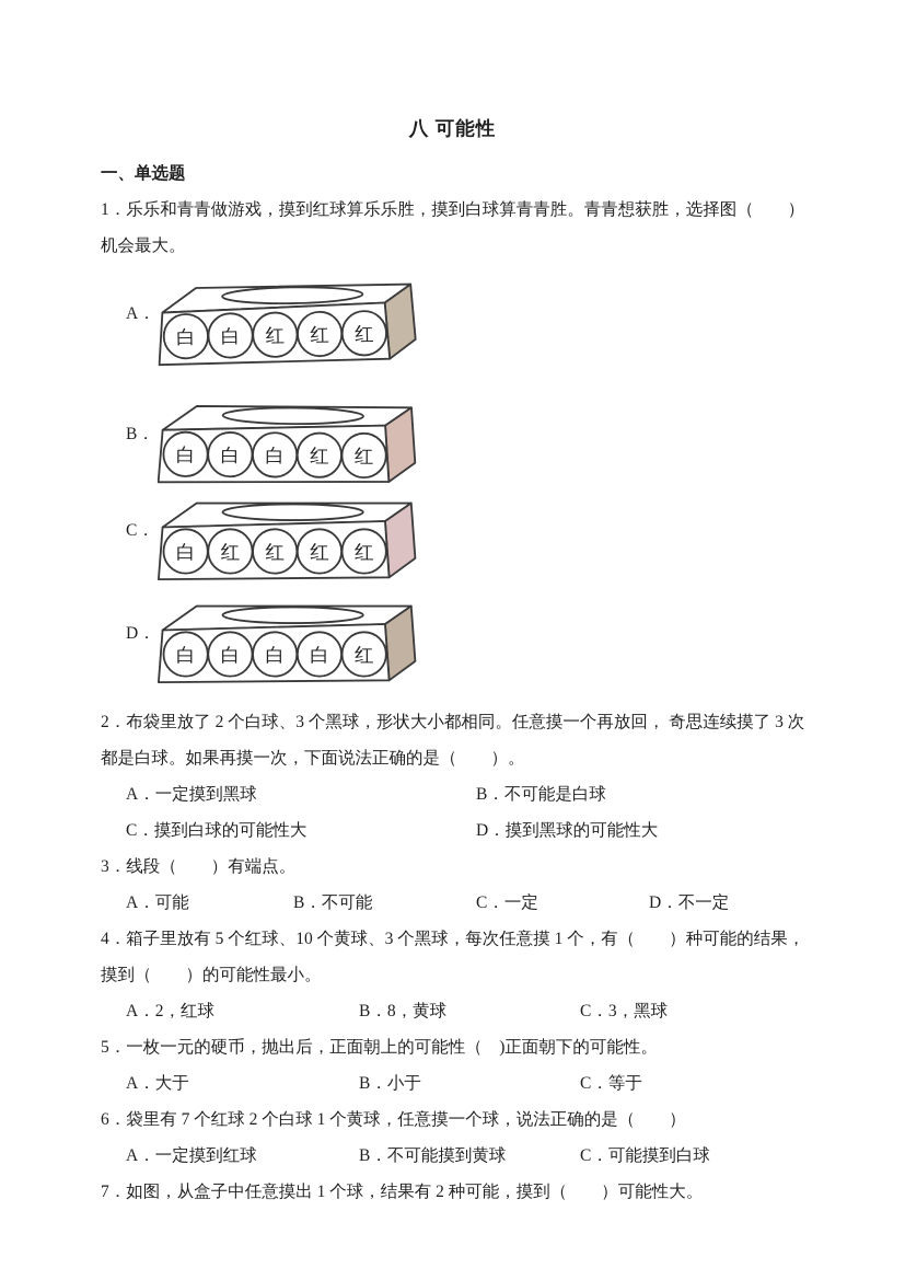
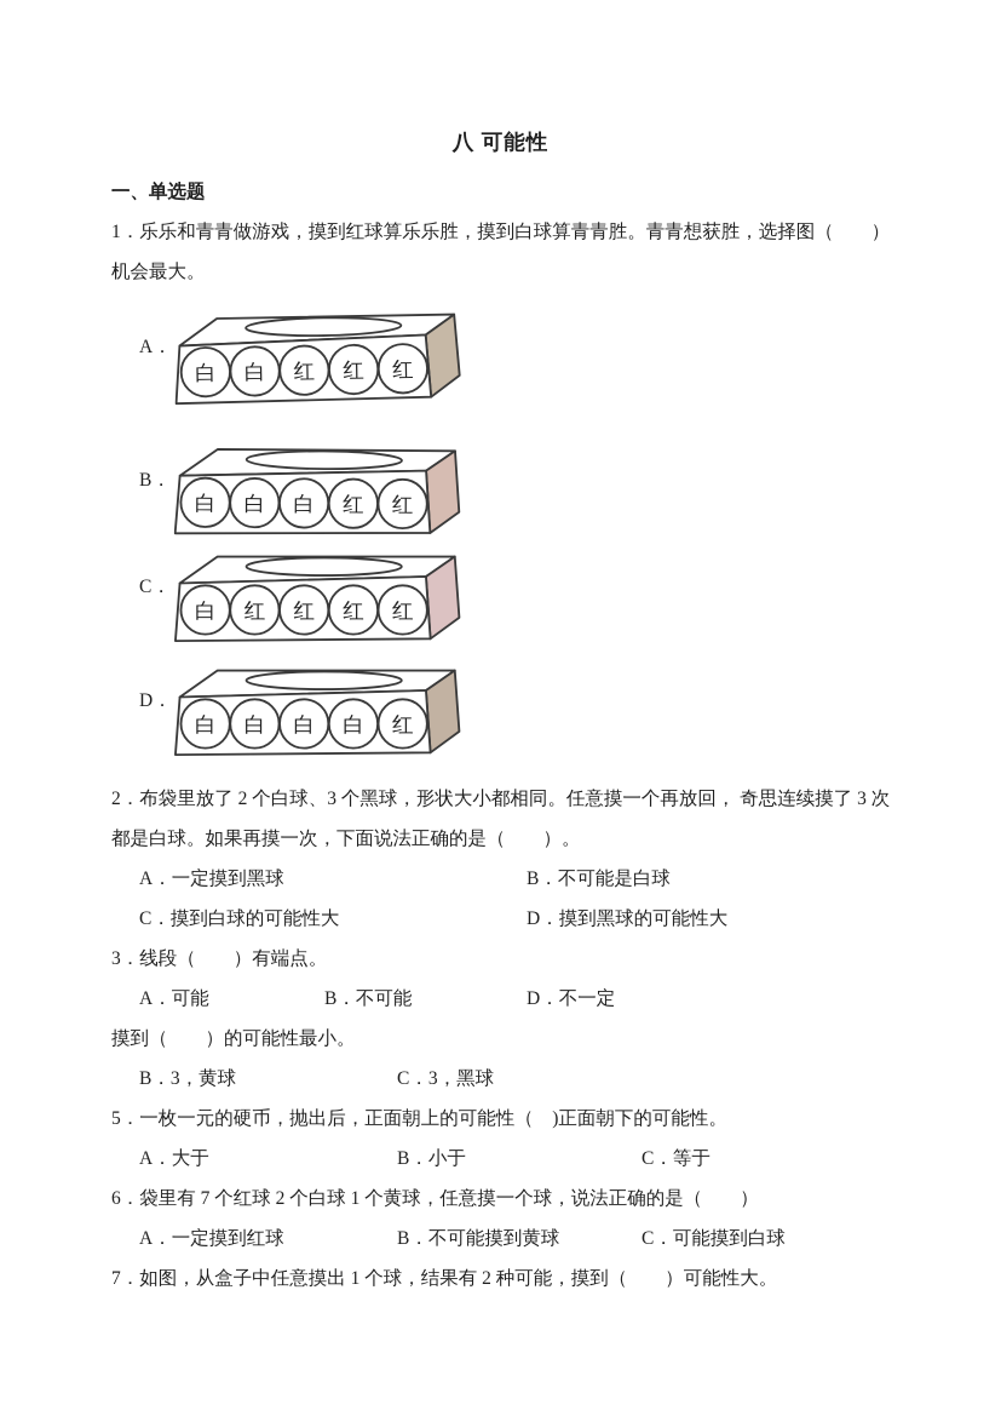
  八 可能性
  一、单选题
  1．乐乐和青青做游戏，摸到红球算乐乐胜，摸到白球算青青胜。青青想获胜，选择图（ ）
  机会最大。
  A．
  白
  白
  红
  红
  红
  B．
  白
  白
  白
  红
  红
  C．
  白
  红
  红
  红
  红
  D．
  白
  白
  白
  白
  红
  2．布袋里放了 2 个白球、3 个黑球，形状大小都相同。任意摸一个再放回， 奇思连续摸了 3 次
  都是白球。如果再摸一次，下面说法正确的是（ ）。
  A．一定摸到黑球
  B．不可能是白球
  C．摸到白球的可能性大
  D．摸到黑球的可能性大
  3．线段（ ）有端点。
  A．可能
  B．不可能
- C．一定
  D．不一定
- 4．箱子里放有 5 个红球、10 个黄球、3 个黑球，每次任意摸 1 个，有（ ）种可能的结果，
  摸到（ ）的可能性最小。
- A．2，红球
- B．8，黄球
+ B．3，黄球
  C．3，黑球
  5．一枚一元的硬币，抛出后，正面朝上的可能性（ )正面朝下的可能性。
  A．大于
  B．小于
  C．等于
  6．袋里有 7 个红球 2 个白球 1 个黄球，任意摸一个球，说法正确的是（ ）
  A．一定摸到红球
  B．不可能摸到黄球
  C．可能摸到白球
  7．如图，从盒子中任意摸出 1 个球，结果有 2 种可能，摸到（ ）可能性大。
